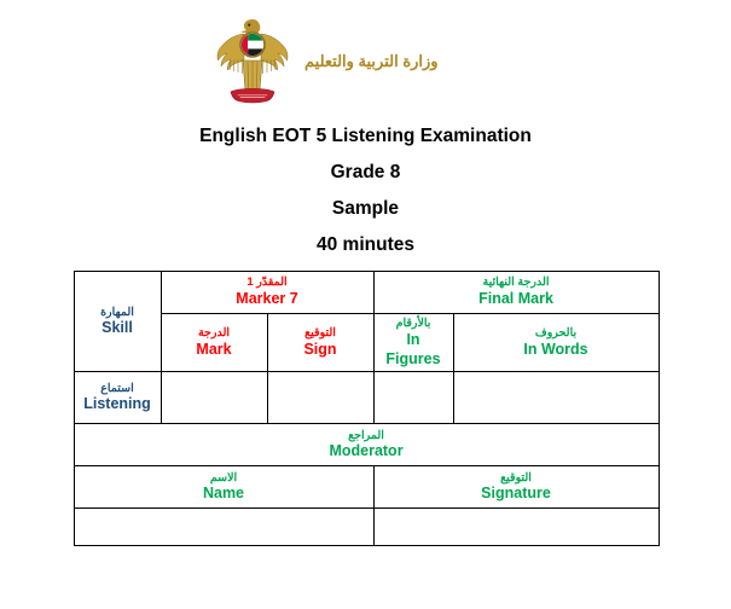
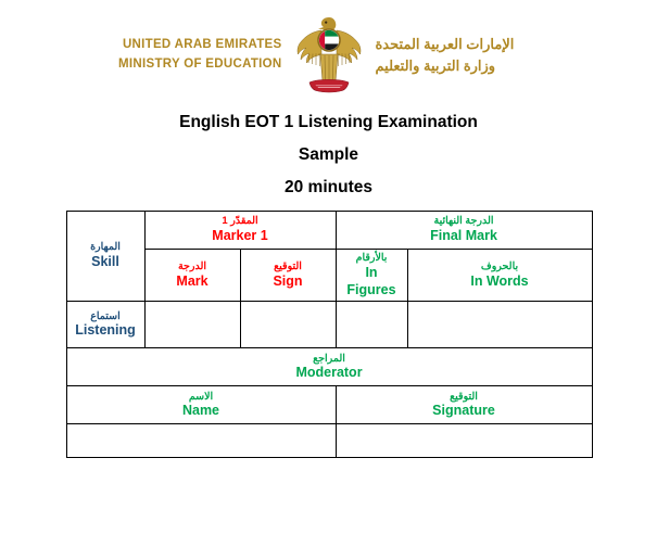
+ UNITED ARAB EMIRATES
+ MINISTRY OF EDUCATION
+ الإمارات العربية المتحدة
  وزارة التربية والتعليم
- English EOT 5 Listening Examination
+ English EOT 1 Listening Examination
- Grade 8
  Sample
- 40 minutes
+ 20 minutes
- المهارة Skill	المقدّر 1 Marker 7	الدرجة النهائية Final Mark
+ المهارة Skill	المقدّر 1 Marker 1	الدرجة النهائية Final Mark
  الدرجة Mark	التوقيع Sign	بالأرقام In Figures	بالحروف In Words
  استماع Listening
  المراجع Moderator
  الاسم Name	التوقيع Signature
